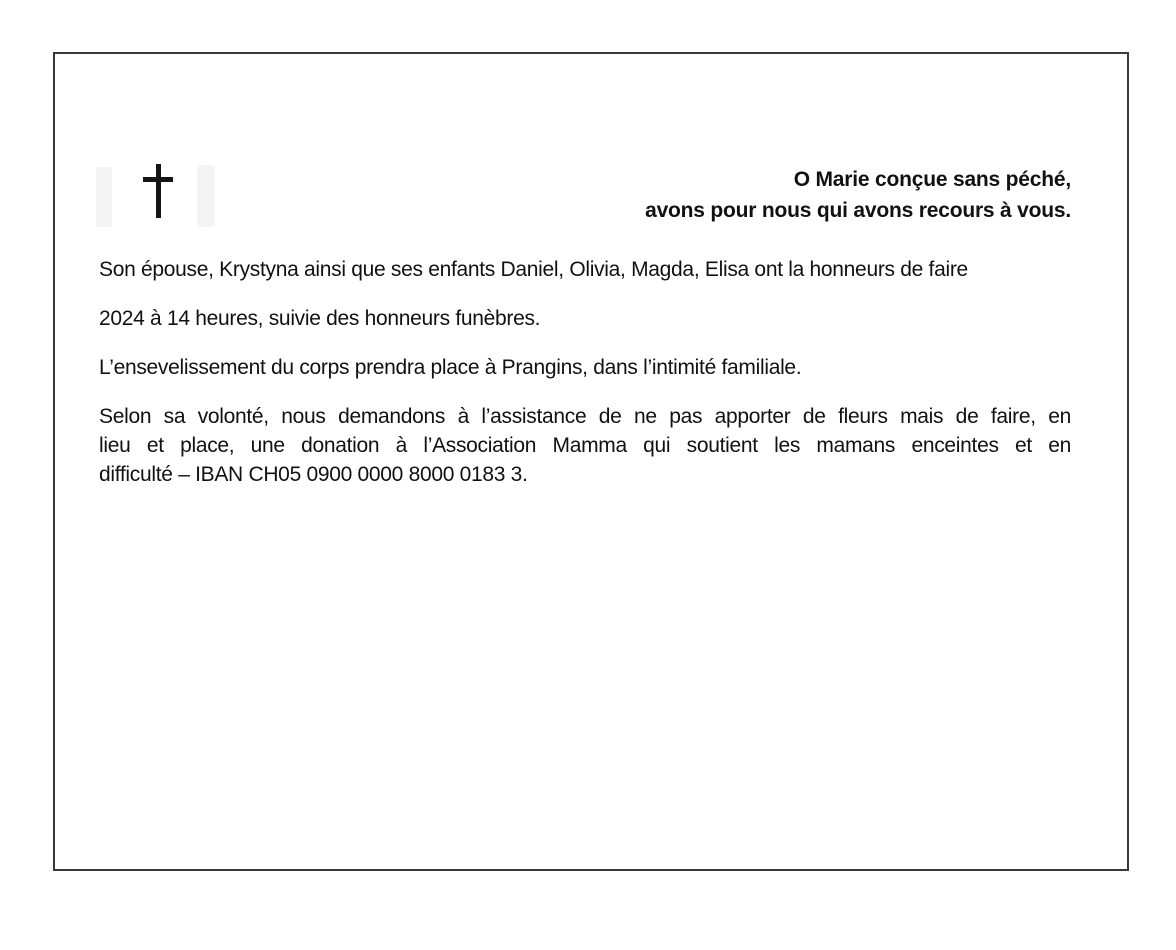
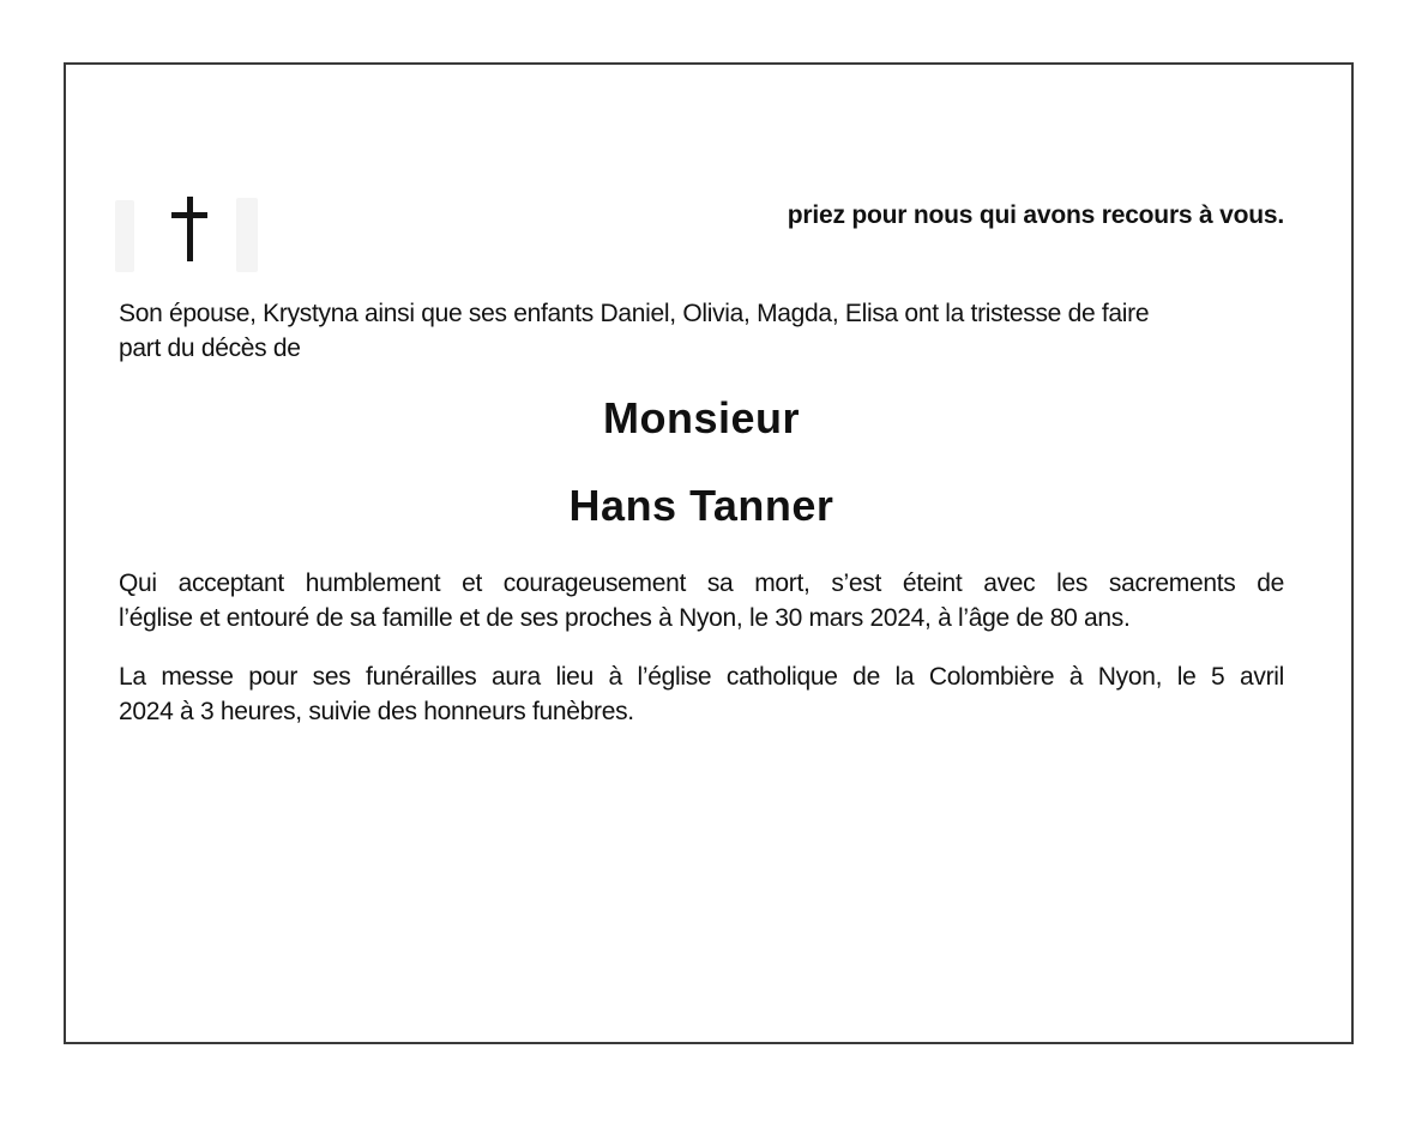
- O Marie conçue sans péché,
- avons pour nous qui avons recours à vous.
+ priez pour nous qui avons recours à vous.
- Son épouse, Krystyna ainsi que ses enfants Daniel, Olivia, Magda, Elisa ont la honneurs de faire
+ Son épouse, Krystyna ainsi que ses enfants Daniel, Olivia, Magda, Elisa ont la tristesse de faire
+ part du décès de
+ Monsieur
+ Hans Tanner
+ Qui acceptant humblement et courageusement sa mort, s’est éteint avec les sacrements de
+ l’église et entouré de sa famille et de ses proches à Nyon, le 30 mars 2024, à l’âge de 80 ans.
+ La messe pour ses funérailles aura lieu à l’église catholique de la Colombière à Nyon, le 5 avril
- 2024 à 14 heures, suivie des honneurs funèbres.
+ 2024 à 3 heures, suivie des honneurs funèbres.
- L’ensevelissement du corps prendra place à Prangins, dans l’intimité familiale.
- Selon sa volonté, nous demandons à l’assistance de ne pas apporter de fleurs mais de faire, en
- lieu et place, une donation à l’Association Mamma qui soutient les mamans enceintes et en
- difficulté – IBAN CH05 0900 0000 8000 0183 3.
